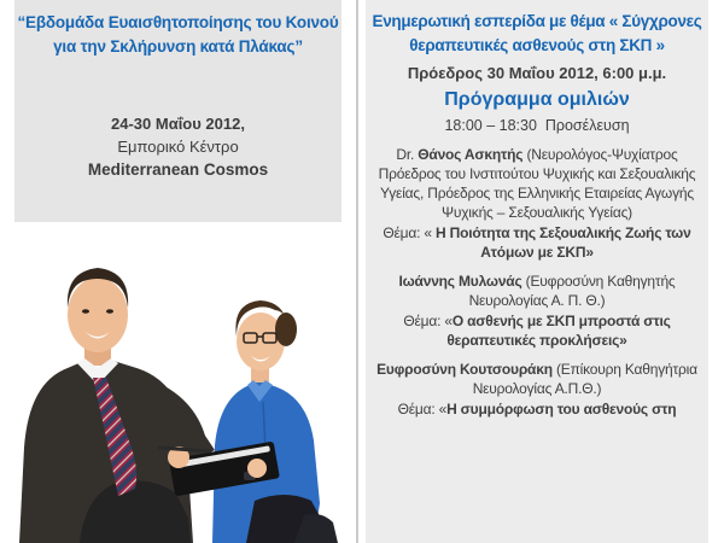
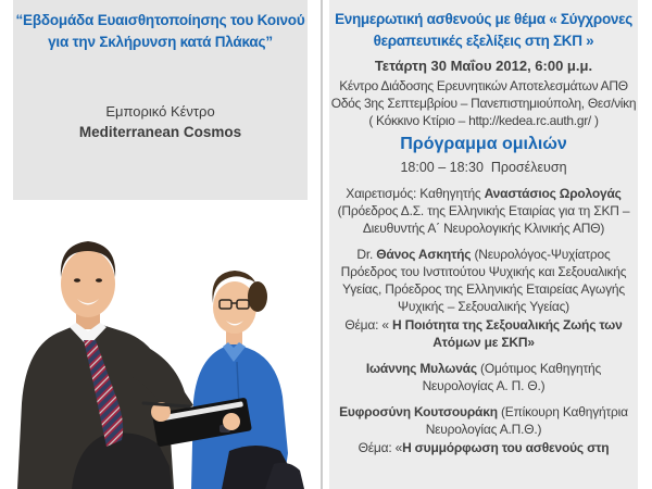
  “Εβδομάδα Ευαισθητοποίησης του Κοινού
  για την Σκλήρυνση κατά Πλάκας”
- 24-30 Μαΐου 2012,
  Εμπορικό Κέντρο
  Mediterranean Cosmos
- Ενημερωτική εσπερίδα με θέμα « Σύγχρονες
+ Ενημερωτική ασθενούς με θέμα « Σύγχρονες
- θεραπευτικές ασθενούς στη ΣΚΠ »
+ θεραπευτικές εξελίξεις στη ΣΚΠ »
- Πρόεδρος 30 Μαΐου 2012, 6:00 μ.μ.
+ Τετάρτη 30 Μαΐου 2012, 6:00 μ.μ.
+ Κέντρο Διάδοσης Ερευνητικών Αποτελεσμάτων ΑΠΘ
+ Οδός 3ης Σεπτεμβρίου – Πανεπιστημιούπολη, Θεσ/νίκη
+ ( Κόκκινο Κτίριο – http://kedea.rc.auth.gr/ )
  Πρόγραμμα ομιλιών
  18:00 – 18:30 Προσέλευση
+ Χαιρετισμός: Καθηγητής Αναστάσιος Ωρολογάς (Πρόεδρος Δ.Σ. της Ελληνικής Εταιρίας για τη ΣΚΠ – Διευθυντής Α΄ Νευρολογικής Κλινικής ΑΠΘ)
  Dr. Θάνος Ασκητής (Νευρολόγος-Ψυχίατρος Πρόεδρος του Ινστιτούτου Ψυχικής και Σεξουαλικής Υγείας, Πρόεδρος της Ελληνικής Εταιρείας Αγωγής Ψυχικής – Σεξουαλικής Υγείας)
  Θέμα: « Η Ποιότητα της Σεξουαλικής Ζωής των Ατόμων με ΣΚΠ»
- Ιωάννης Μυλωνάς (Ευφροσύνη Καθηγητής Νευρολογίας Α. Π. Θ.)
+ Ιωάννης Μυλωνάς (Ομότιμος Καθηγητής Νευρολογίας Α. Π. Θ.)
- Θέμα: «Ο ασθενής με ΣΚΠ μπροστά στις θεραπευτικές προκλήσεις»
  Ευφροσύνη Κουτσουράκη (Επίκουρη Καθηγήτρια Νευρολογίας Α.Π.Θ.)
  Θέμα: «Η συμμόρφωση του ασθενούς στη
